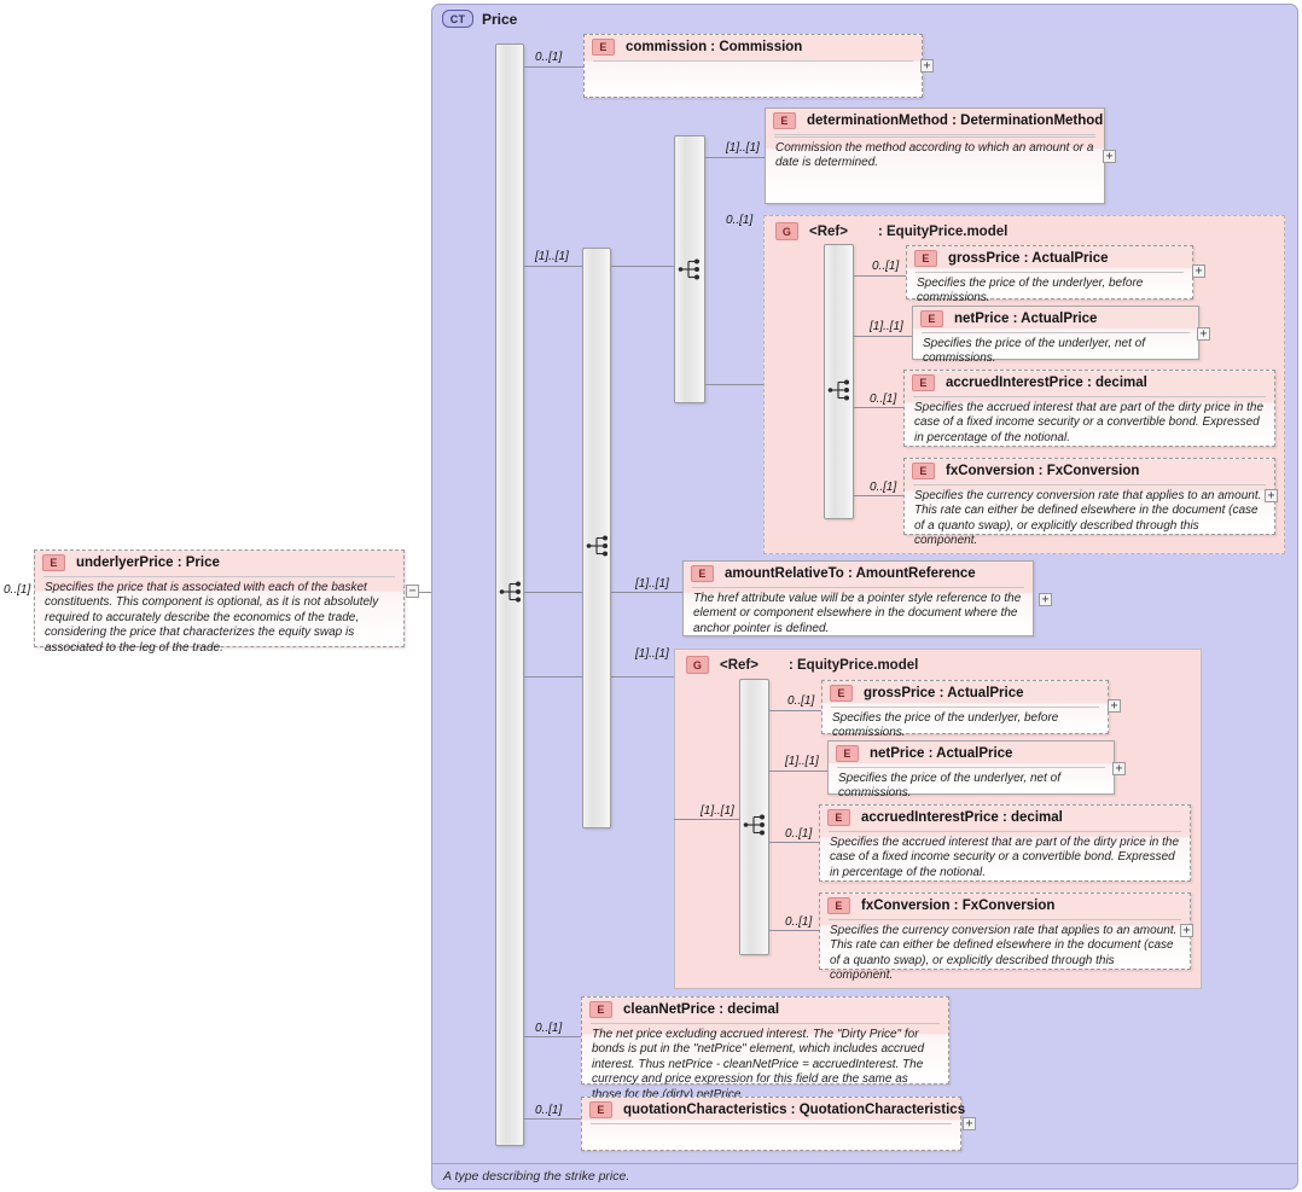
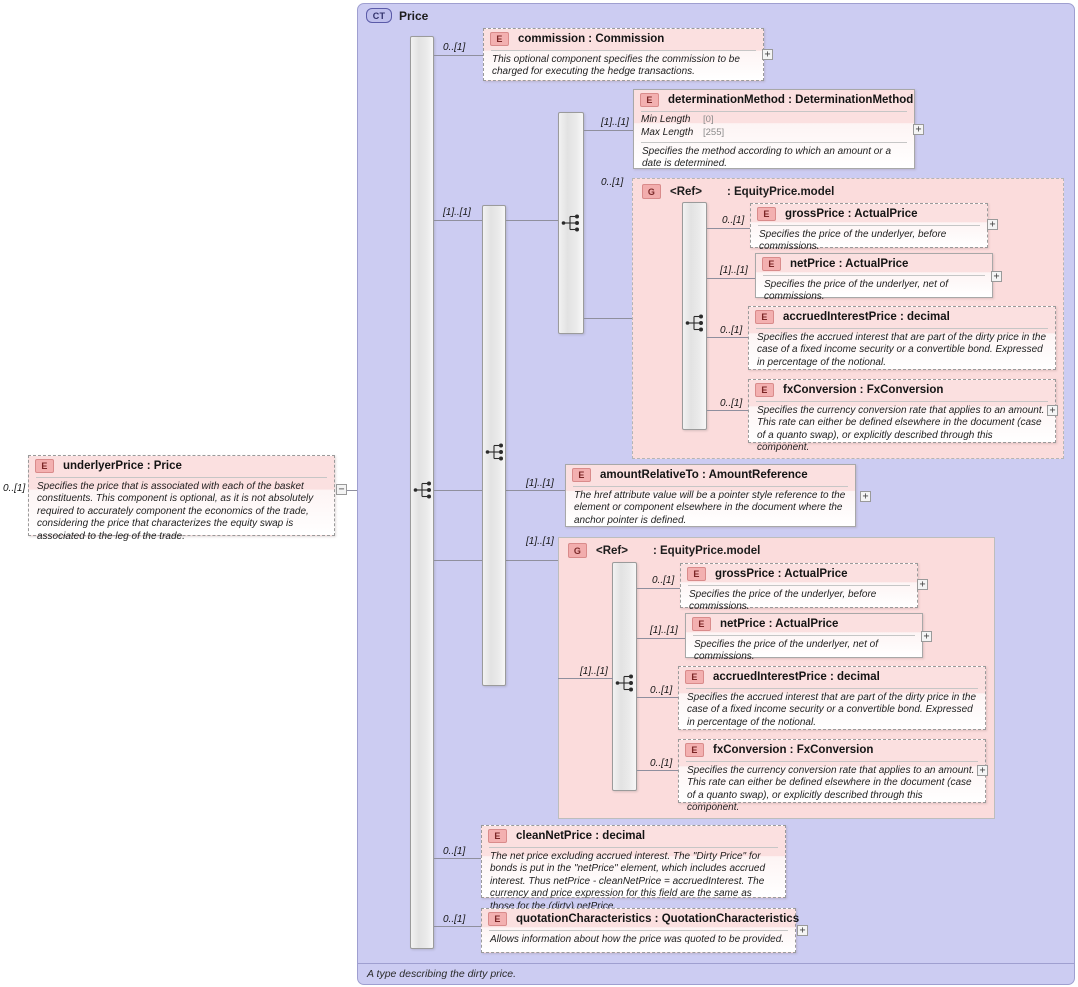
  E
  underlyerPrice : Price
- Specifies the price that is associated with each of the basket constituents. This component is optional, as it is not absolutely required to accurately describe the economics of the trade, considering the price that characterizes the equity swap is associated to the leg of the trade.
+ Specifies the price that is associated with each of the basket constituents. This component is optional, as it is not absolutely required to accurately component the economics of the trade, considering the price that characterizes the equity swap is associated to the leg of the trade.
  0..[1]
  −
  CT
  Price
- A type describing the strike price.
+ A type describing the dirty price.
  0..[1]
  [1]..[1]
  [1]..[1]
  [1]..[1]
  0..[1]
  0..[1]
  E
  commission : Commission
+ This optional component specifies the commission to be charged for executing the hedge transactions.
  +
  [1]..[1]
  0..[1]
  E
  determinationMethod : DeterminationMethod
+ Min Length
+ [0]
+ Max Length
+ [255]
- Commission the method according to which an amount or a date is determined.
+ Specifies the method according to which an amount or a date is determined.
  +
  G
  <Ref>
  : EquityPrice.model
  0..[1]
  [1]..[1]
  0..[1]
  0..[1]
  E
  grossPrice : ActualPrice
  Specifies the price of the underlyer, before commissions.
  +
  E
  netPrice : ActualPrice
  Specifies the price of the underlyer, net of commissions.
  +
  E
  accruedInterestPrice : decimal
  Specifies the accrued interest that are part of the dirty price in the case of a fixed income security or a convertible bond. Expressed in percentage of the notional.
  E
  fxConversion : FxConversion
  Specifies the currency conversion rate that applies to an amount. This rate can either be defined elsewhere in the document (case of a quanto swap), or explicitly described through this component.
  +
  E
  amountRelativeTo : AmountReference
  The href attribute value will be a pointer style reference to the element or component elsewhere in the document where the anchor pointer is defined.
  +
  G
  <Ref>
  : EquityPrice.model
  [1]..[1]
  0..[1]
  [1]..[1]
  0..[1]
  0..[1]
  E
  grossPrice : ActualPrice
  Specifies the price of the underlyer, before commissions.
  +
  E
  netPrice : ActualPrice
  Specifies the price of the underlyer, net of commissions.
  +
  E
  accruedInterestPrice : decimal
  Specifies the accrued interest that are part of the dirty price in the case of a fixed income security or a convertible bond. Expressed in percentage of the notional.
  E
  fxConversion : FxConversion
  Specifies the currency conversion rate that applies to an amount. This rate can either be defined elsewhere in the document (case of a quanto swap), or explicitly described through this component.
  +
  E
  cleanNetPrice : decimal
  The net price excluding accrued interest. The "Dirty Price" for bonds is put in the "netPrice" element, which includes accrued interest. Thus netPrice - cleanNetPrice = accruedInterest. The currency and price expression for this field are the same as those for the (dirty) netPrice.
  E
  quotationCharacteristics : QuotationCharacteristics
+ Allows information about how the price was quoted to be provided.
  +
